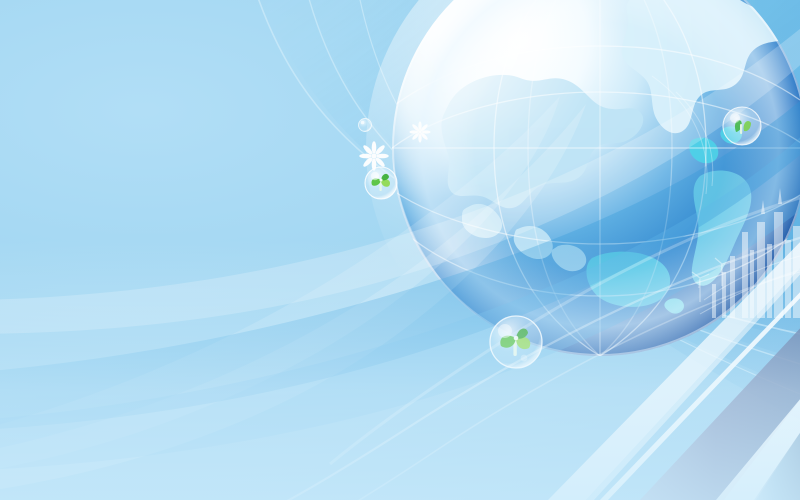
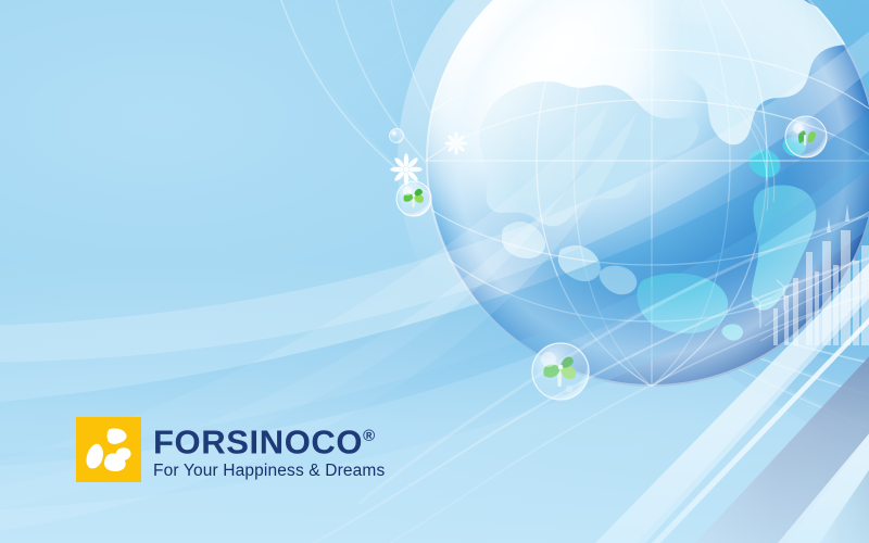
+ FORSINOCO®
+ For Your Happiness & Dreams
